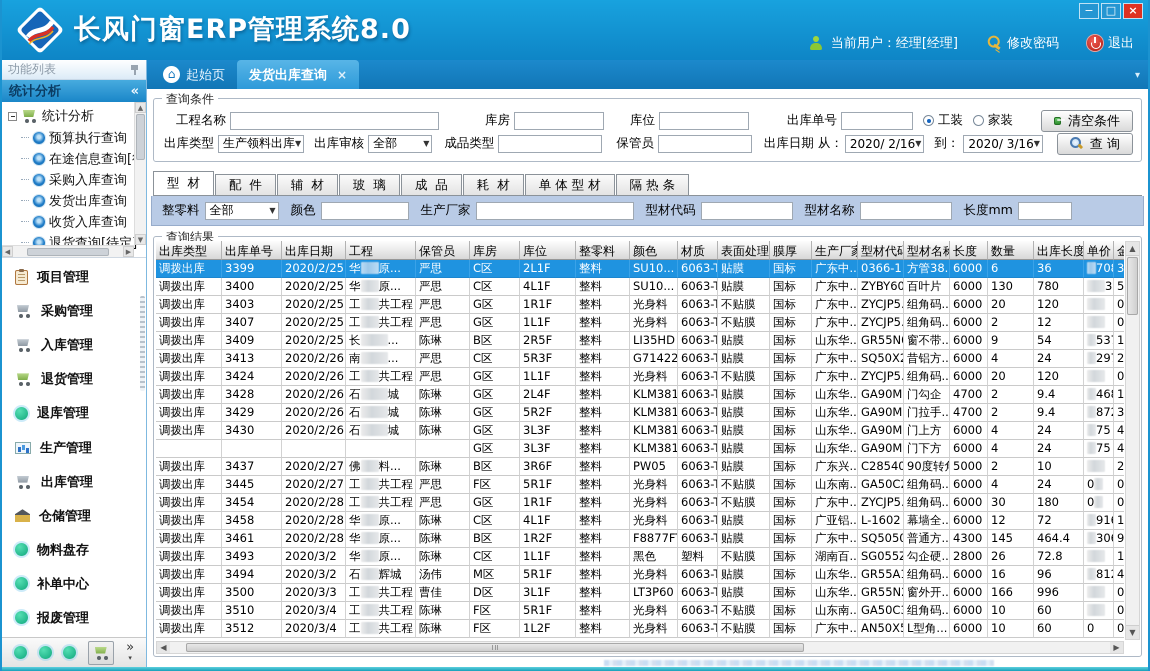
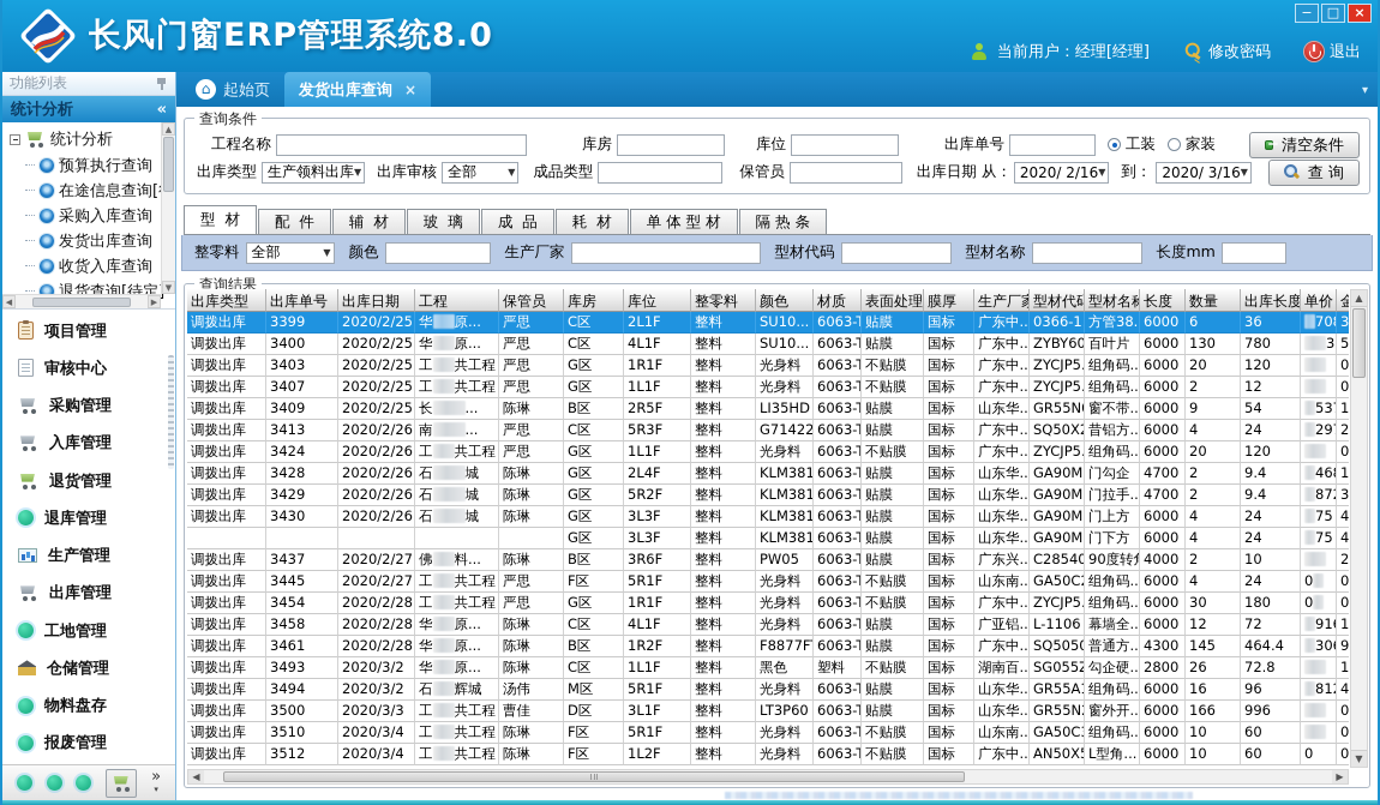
  长风门窗ERP管理系统8.0
  −
  □
  ×
  当前用户：经理[经理]
  修改密码
  退出
  功能列表
  统计分析
  «
  统计分析
  预算执行查询
  在途信息查询[
  采购入库查询
  发货出库查询
  收货入库查询
  退货查询[待定
  ▲
  ▼
  ◀
  ▶
  项目管理
+ 审核中心
  采购管理
  入库管理
  退货管理
  退库管理
  生产管理
  出库管理
+ 工地管理
  仓储管理
  物料盘存
- 补单中心
  报废管理
  »
  ▾
  ⌂
  起始页
  发货出库查询
  ×
  ▾
  查询条件
  工程名称
  库房
  库位
  出库单号
  工装
  家装
  清空条件
  出库类型
  生产领料出库
  ▼
  出库审核
  全部
  ▼
  成品类型
  保管员
  出库日期
  从：
  2020/ 2/16
  ▼
  到：
  2020/ 3/16
  ▼
  查 询
  型 材
  配 件
  辅 材
  玻 璃
  成 品
  耗 材
  单 体 型 材
  隔 热 条
  整零料
  全部
  ▼
  颜色
  生产厂家
  型材代码
  型材名称
  长度mm
  查询结果
  出库类型
  出库单号
  出库日期
  工程
  保管员
  库房
  库位
  整零料
  颜色
  材质
  表面处理
  膜厚
  生产厂家
  型材代码
  型材名称
  长度
  数量
  出库长度
  单价
  金
  调拨出库
  3399
  2020/2/25
  华 原...
  严思
  C区
  2L1F
  整料
  SU10...
  6063-T
  贴膜
  国标
  广东中..
  0366-1
  方管38.
  6000
  6
  36
  调拨出库
  3400
  2020/2/25
  华 原...
  严思
  C区
  4L1F
  整料
  SU10...
  6063-T
  贴膜
  国标
  广东中..
  ZYBY60
  百叶片
  6000
  130
  780
  3
  调拨出库
  3403
  2020/2/25
  工 共工程
  严思
  G区
  1R1F
  整料
  光身料
  6063-T
  不贴膜
  国标
  广东中..
  ZYCJP5.
  组角码..
  6000
  20
  120
  0
  调拨出库
  3407
  2020/2/25
  工 共工程
  严思
  G区
  1L1F
  整料
  光身料
  6063-T
  不贴膜
  国标
  广东中..
  ZYCJP5.
  组角码..
  6000
  2
  12
  0
  调拨出库
  3409
  2020/2/25
  长 ...
  陈琳
  B区
  2R5F
  整料
  LI35HD
  6063-T
  贴膜
  国标
  山东华..
  GR55N
  窗不带..
  6000
  9
  54
  调拨出库
  3413
  2020/2/26
  南 ...
  严思
  C区
  5R3F
  整料
  G71422
  6063-T
  贴膜
  国标
  广东中..
  昔铝方..
  6000
  4
  24
  调拨出库
  3424
  2020/2/26
  工 共工程
  严思
  G区
  1L1F
  整料
  光身料
  6063-T
  不贴膜
  国标
  广东中..
  ZYCJP5.
  组角码..
  6000
  20
  120
  0
  调拨出库
  3428
  2020/2/26
  石 城
  陈琳
  G区
  2L4F
  整料
  KLM381
  6063-T
  贴膜
  国标
  山东华..
  门勾企
  4700
  2
  9.4
  调拨出库
  3429
  2020/2/26
  石 城
  陈琳
  G区
  5R2F
  整料
  KLM381
  6063-T
  贴膜
  国标
  山东华..
  门拉手..
  4700
  2
  9.4
  调拨出库
  3430
  2020/2/26
  石 城
  陈琳
  G区
  3L3F
  整料
  KLM381
  6063-T
  贴膜
  国标
  山东华..
  门上方
  6000
  4
  24
  75
  G区
  3L3F
  整料
  KLM381
  6063-T
  贴膜
  国标
  山东华..
  门下方
  6000
  4
  24
  75
  调拨出库
  3437
  2020/2/27
  佛 料...
  陈琳
  B区
  3R6F
  整料
  PW05
  6063-T
  贴膜
  国标
  广东兴..
  C28540
  90度转
- 5000
+ 4000
  2
  10
  调拨出库
  3445
  2020/2/27
  工 共工程
  严思
  F区
  5R1F
  整料
  光身料
  6063-T
  不贴膜
  国标
  山东南..
  GA50C
  组角码..
  6000
  4
  24
  0
  0
  调拨出库
  3454
  2020/2/28
  工 共工程
  严思
  G区
  1R1F
  整料
  光身料
  6063-T
  不贴膜
  国标
  广东中..
  ZYCJP5.
  组角码..
  6000
  30
  180
  0
  0
  调拨出库
  3458
  2020/2/28
  华 原...
  陈琳
  C区
  4L1F
  整料
  光身料
  6063-T
  贴膜
  国标
  广亚铝..
- L-1602
+ L-1106
  幕墙全..
  6000
  12
  72
  调拨出库
  3461
  2020/2/28
  华 原...
  陈琳
  B区
  1R2F
  整料
  F8877F
  6063-T
  贴膜
  国标
  广东中..
  普通方..
  4300
  145
  464.4
  调拨出库
  3493
  2020/3/2
  华 原...
  陈琳
  C区
  1L1F
  整料
  黑色
  塑料
  不贴膜
  国标
  湖南百..
  SG055Z
  勾企硬..
  2800
  26
  72.8
  调拨出库
  3494
  2020/3/2
  石 辉城
  汤伟
  M区
  5R1F
  整料
  光身料
  6063-T
  贴膜
  国标
  山东华..
  GR55A
  组角码..
  6000
  16
  96
  调拨出库
  3500
  2020/3/3
  工 共工程
  曹佳
  D区
  3L1F
  整料
  LT3P60
  6063-T
  贴膜
  国标
  山东华..
  GR55N
  窗外开..
  6000
  166
  996
  0
  调拨出库
  3510
  2020/3/4
  工 共工程
  陈琳
  F区
  5R1F
  整料
  光身料
  6063-T
  不贴膜
  国标
  山东南..
  GA50C
  组角码..
  6000
  10
  60
  0
  调拨出库
  3512
  2020/3/4
  工 共工程
  陈琳
  F区
  1L2F
  整料
  光身料
  6063-T
  不贴膜
  国标
  广东中..
  L型角...
  6000
  10
  60
  0
  0
  ▲
  ▼
  ◀
  ▶
